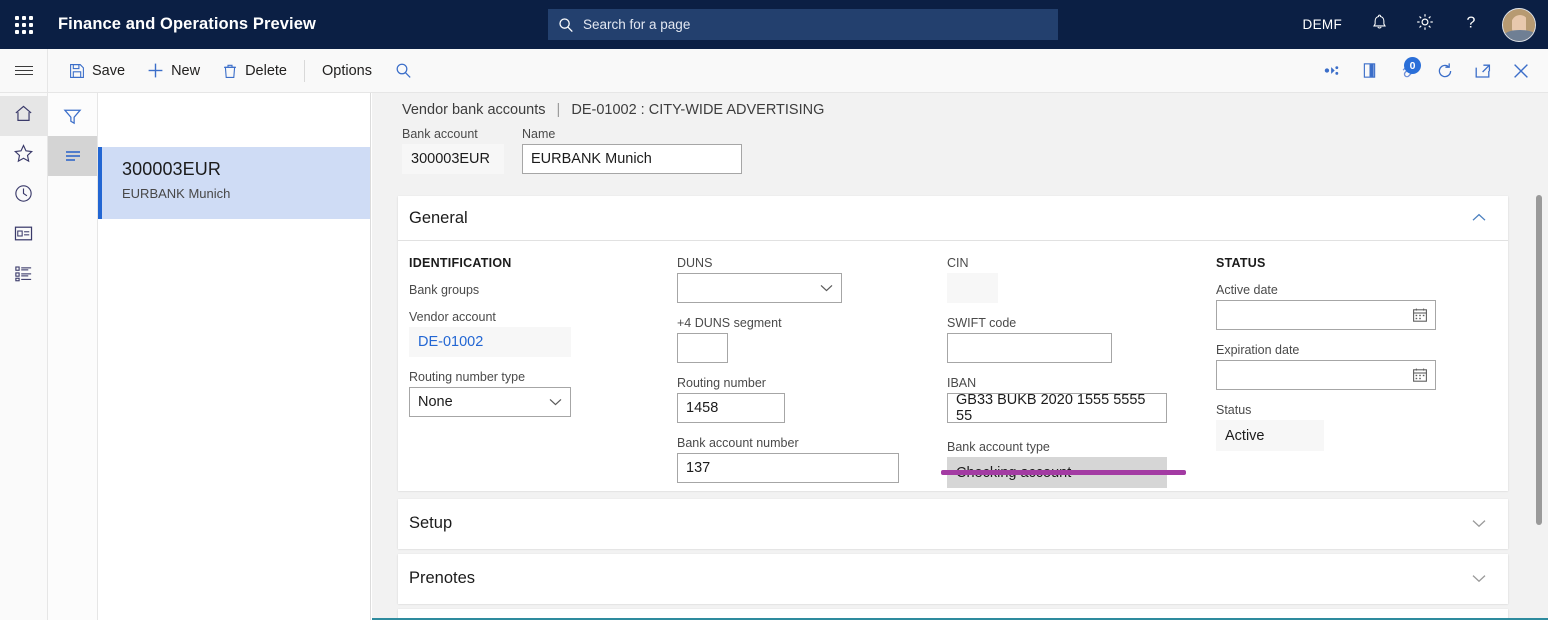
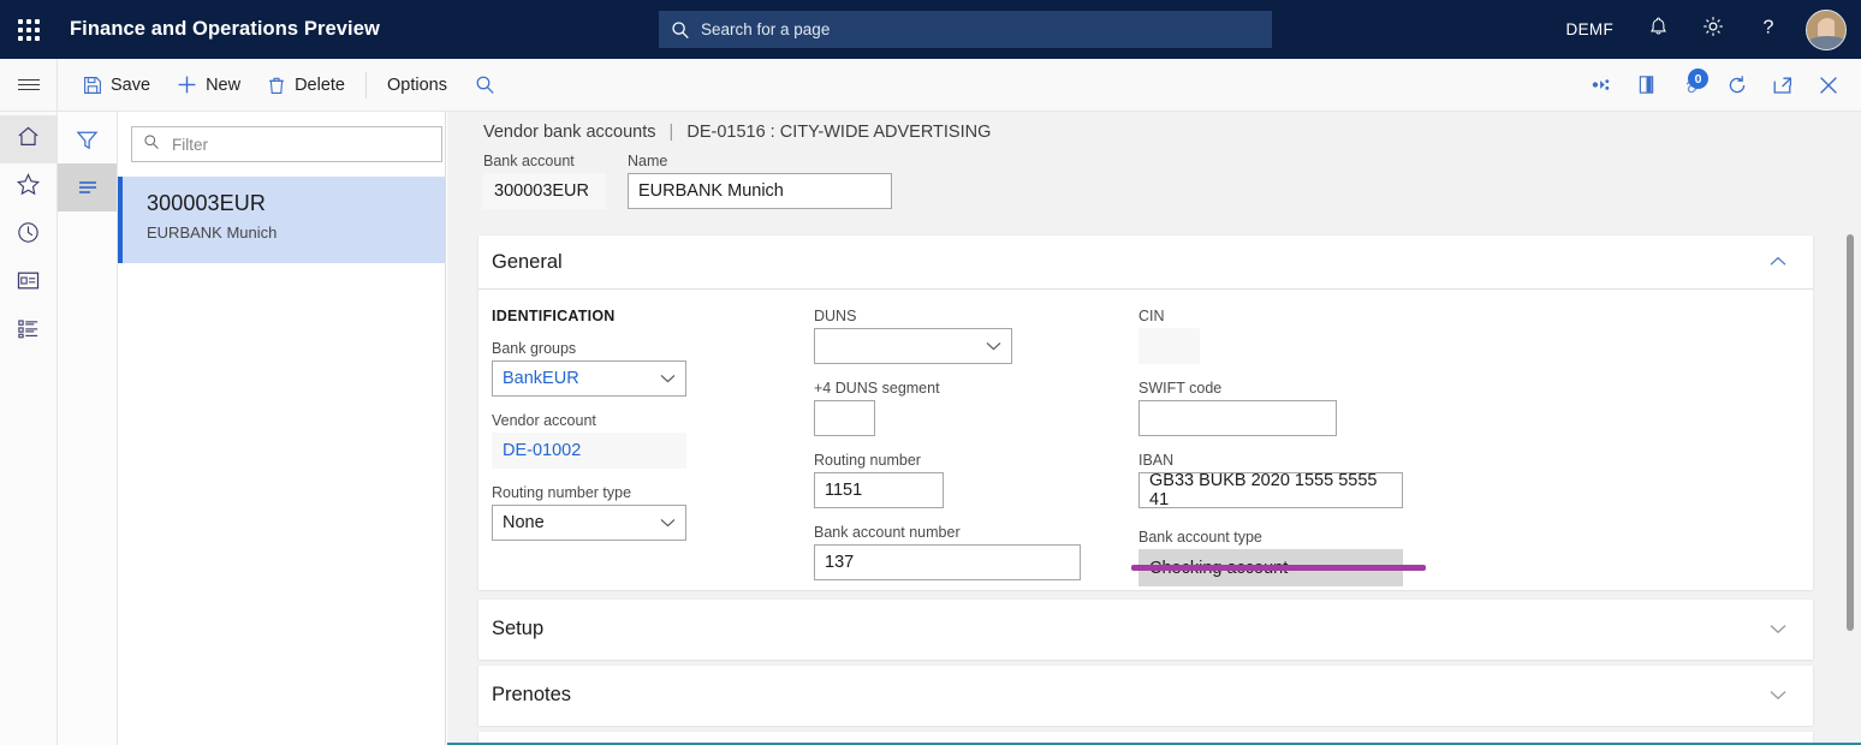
  Finance and Operations Preview
  Search for a page
  DEMF
  ?
  Save
  New
  Delete
  Options
  0
+ Filter
  300003EUR
  EURBANK Munich
- Vendor bank accounts | DE-01002 : CITY-WIDE ADVERTISING
+ Vendor bank accounts | DE-01516 : CITY-WIDE ADVERTISING
  Bank account
  300003EUR
  Name
  EURBANK Munich
  General
  IDENTIFICATION
  Bank groups
+ BankEUR
  Vendor account
  DE-01002
  Routing number type
  None
  DUNS
  +4 DUNS segment
  Routing number
- 1458
+ 1151
  Bank account number
  137
  CIN
  SWIFT code
  IBAN
- GB33 BUKB 2020 1555 5555 55
+ GB33 BUKB 2020 1555 5555 41
  Bank account type
- STATUS
- Active date
- Expiration date
- Status
- Active
  Setup
  Prenotes
